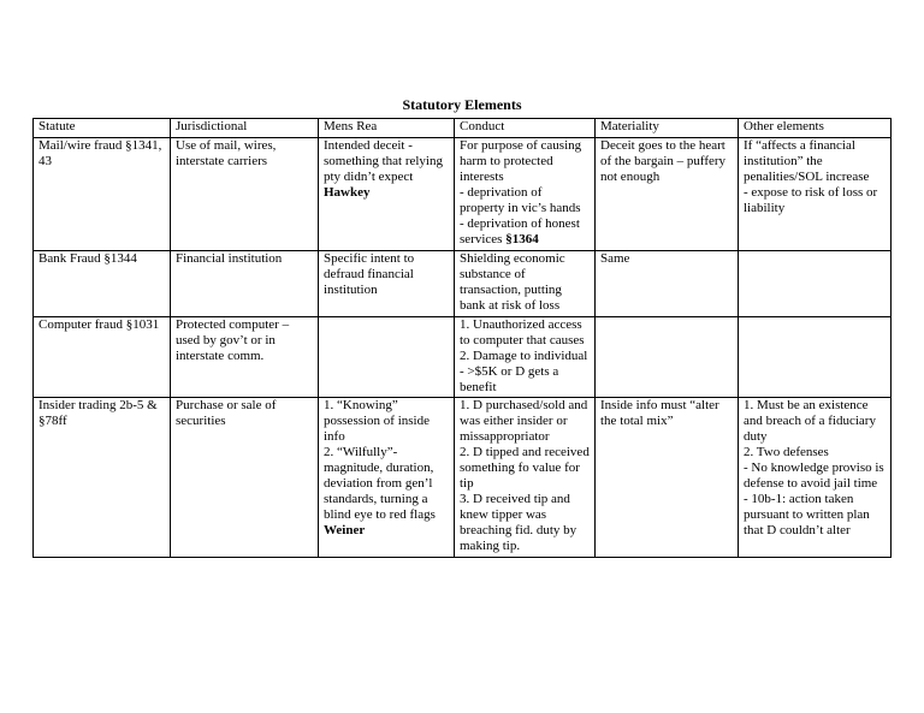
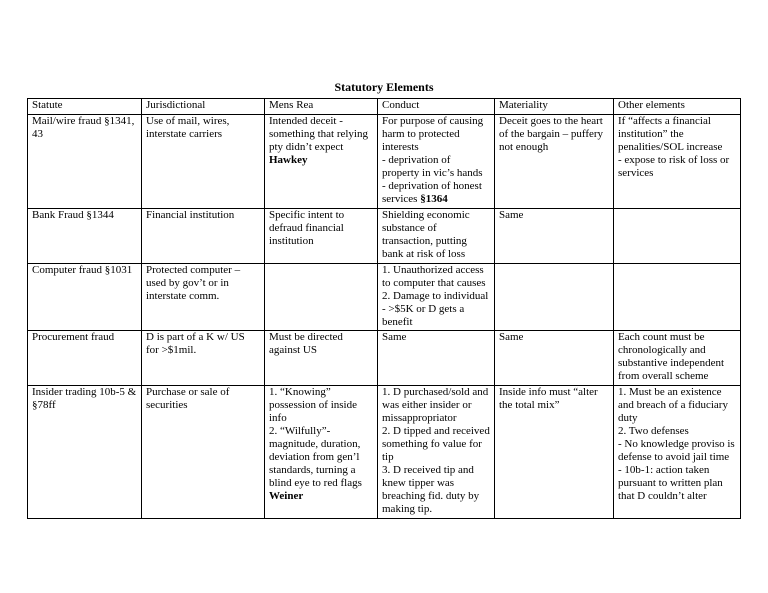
  Statutory Elements
  Statute	Jurisdictional	Mens Rea	Conduct	Materiality	Other elements
- Mail/wire fraud §1341, 43	Use of mail, wires, interstate carriers	Intended deceit - something that relying pty didn’t expect Hawkey	For purpose of causing harm to protected interests- deprivation of property in vic’s hands- deprivation of honest services §1364	Deceit goes to the heart of the bargain – puffery not enough	If “affects a financial institution” the penalities/SOL increase- expose to risk of loss or liability
+ Mail/wire fraud §1341, 43	Use of mail, wires, interstate carriers	Intended deceit - something that relying pty didn’t expect Hawkey	For purpose of causing harm to protected interests- deprivation of property in vic’s hands- deprivation of honest services §1364	Deceit goes to the heart of the bargain – puffery not enough	If “affects a financial institution” the penalities/SOL increase- expose to risk of loss or services
  Bank Fraud §1344	Financial institution	Specific intent to defraud financial institution	Shielding economic substance of transaction, putting bank at risk of loss	Same
  Computer fraud §1031	Protected computer – used by gov’t or in interstate comm.		1. Unauthorized access to computer that causes2. Damage to individual- >$5K or D gets a benefit
+ Procurement fraud	D is part of a K w/ US for >$1mil.	Must be directed against US	Same	Same	Each count must be chronologically and substantive independent from overall scheme
- Insider trading 2b-5 & §78ff	Purchase or sale of securities	1. “Knowing” possession of inside info2. “Wilfully”- magnitude, duration, deviation from gen’l standards, turning a blind eye to red flagsWeiner	1. D purchased/sold and was either insider or missappropriator2. D tipped and received something fo value for tip3. D received tip and knew tipper was breaching fid. duty by making tip.	Inside info must “alter the total mix”	1. Must be an existence and breach of a fiduciary duty2. Two defenses - No knowledge proviso is defense to avoid jail time - 10b-1: action taken pursuant to written plan that D couldn’t alter
+ Insider trading 10b-5 & §78ff	Purchase or sale of securities	1. “Knowing” possession of inside info2. “Wilfully”- magnitude, duration, deviation from gen’l standards, turning a blind eye to red flagsWeiner	1. D purchased/sold and was either insider or missappropriator2. D tipped and received something fo value for tip3. D received tip and knew tipper was breaching fid. duty by making tip.	Inside info must “alter the total mix”	1. Must be an existence and breach of a fiduciary duty2. Two defenses - No knowledge proviso is defense to avoid jail time - 10b-1: action taken pursuant to written plan that D couldn’t alter
